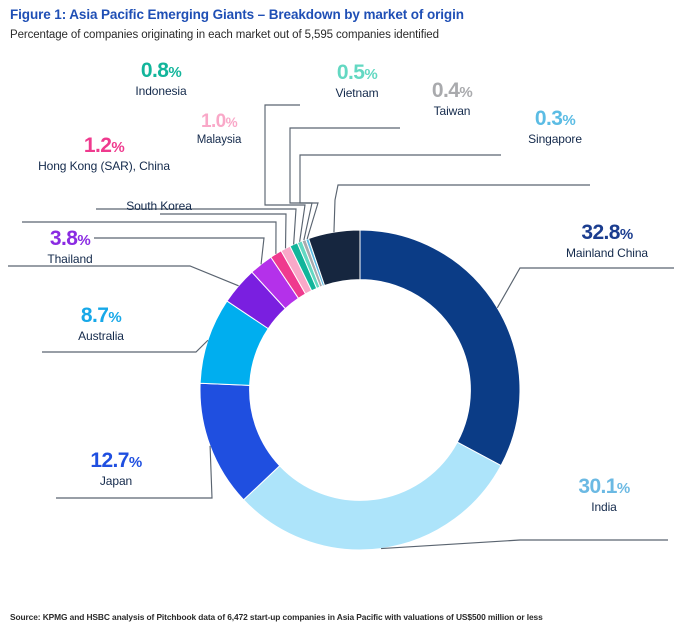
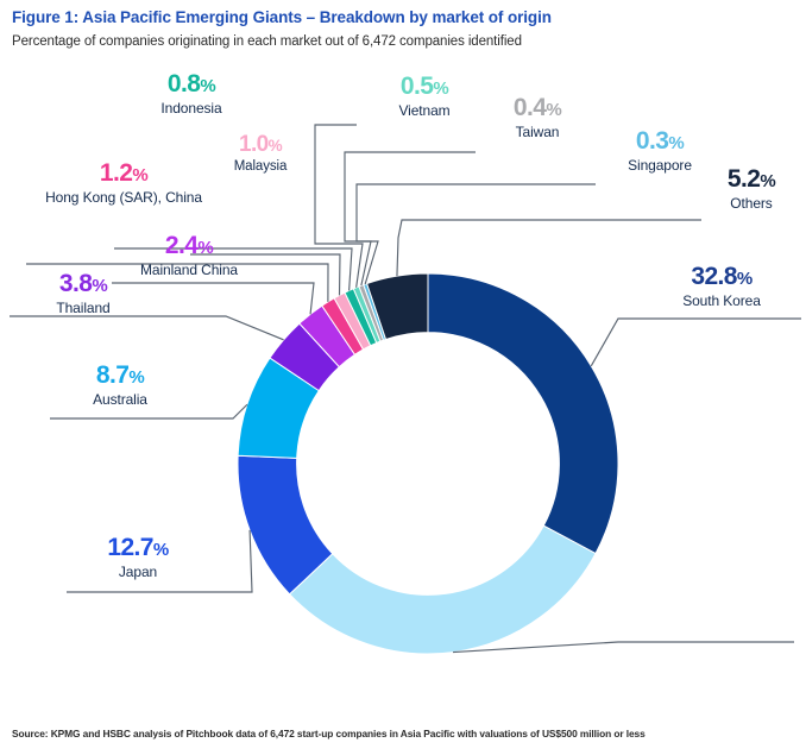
  Figure 1: Asia Pacific Emerging Giants – Breakdown by market of origin
- Percentage of companies originating in each market out of 5,595 companies identified
+ Percentage of companies originating in each market out of 6,472 companies identified
  0.8%
  Indonesia
  1.0%
  Malaysia
  1.2%
  Hong Kong (SAR), China
+ 2.4%
- South Korea
+ Mainland China
  3.8%
  Thailand
  8.7%
  Australia
  12.7%
  Japan
  0.5%
  Vietnam
  0.4%
  Taiwan
  0.3%
  Singapore
+ 5.2%
+ Others
  32.8%
- Mainland China
+ South Korea
- 30.1%
- India
  Source: KPMG and HSBC analysis of Pitchbook data of 6,472 start-up companies in Asia Pacific with valuations of US$500 million or less
